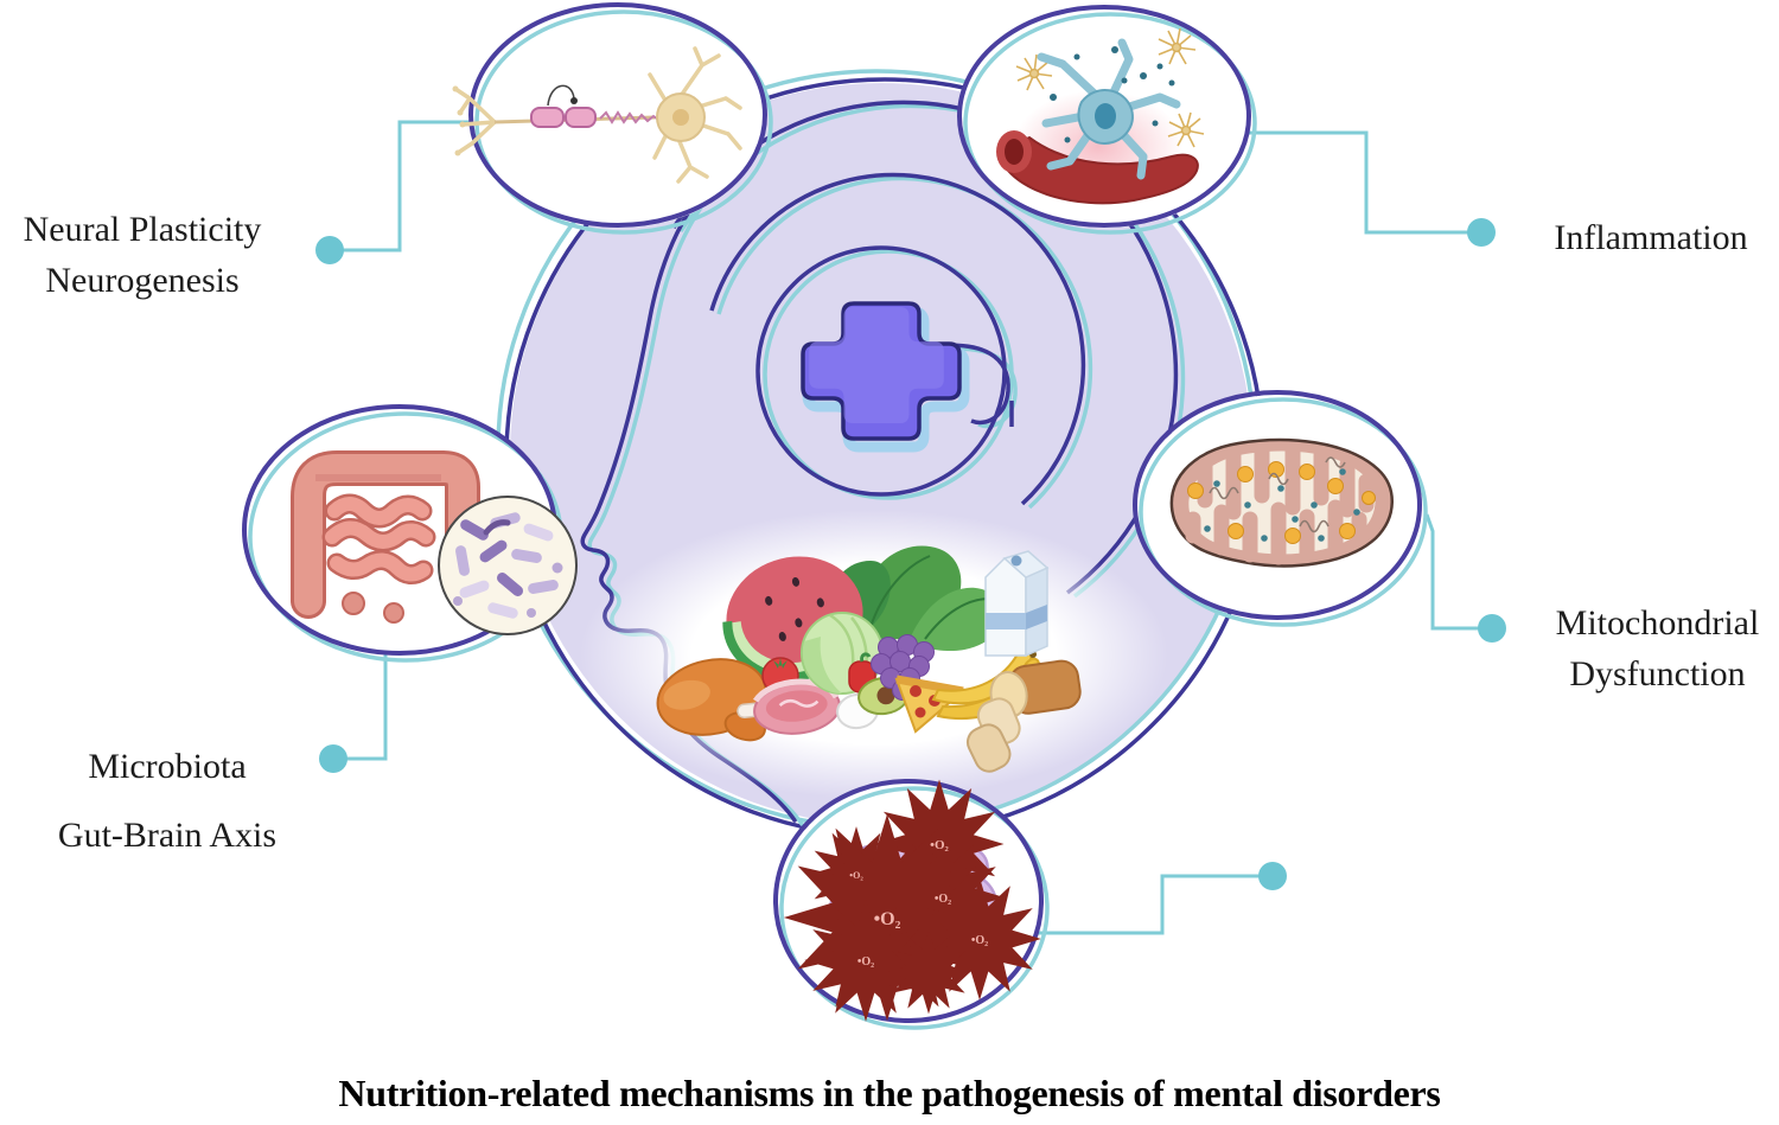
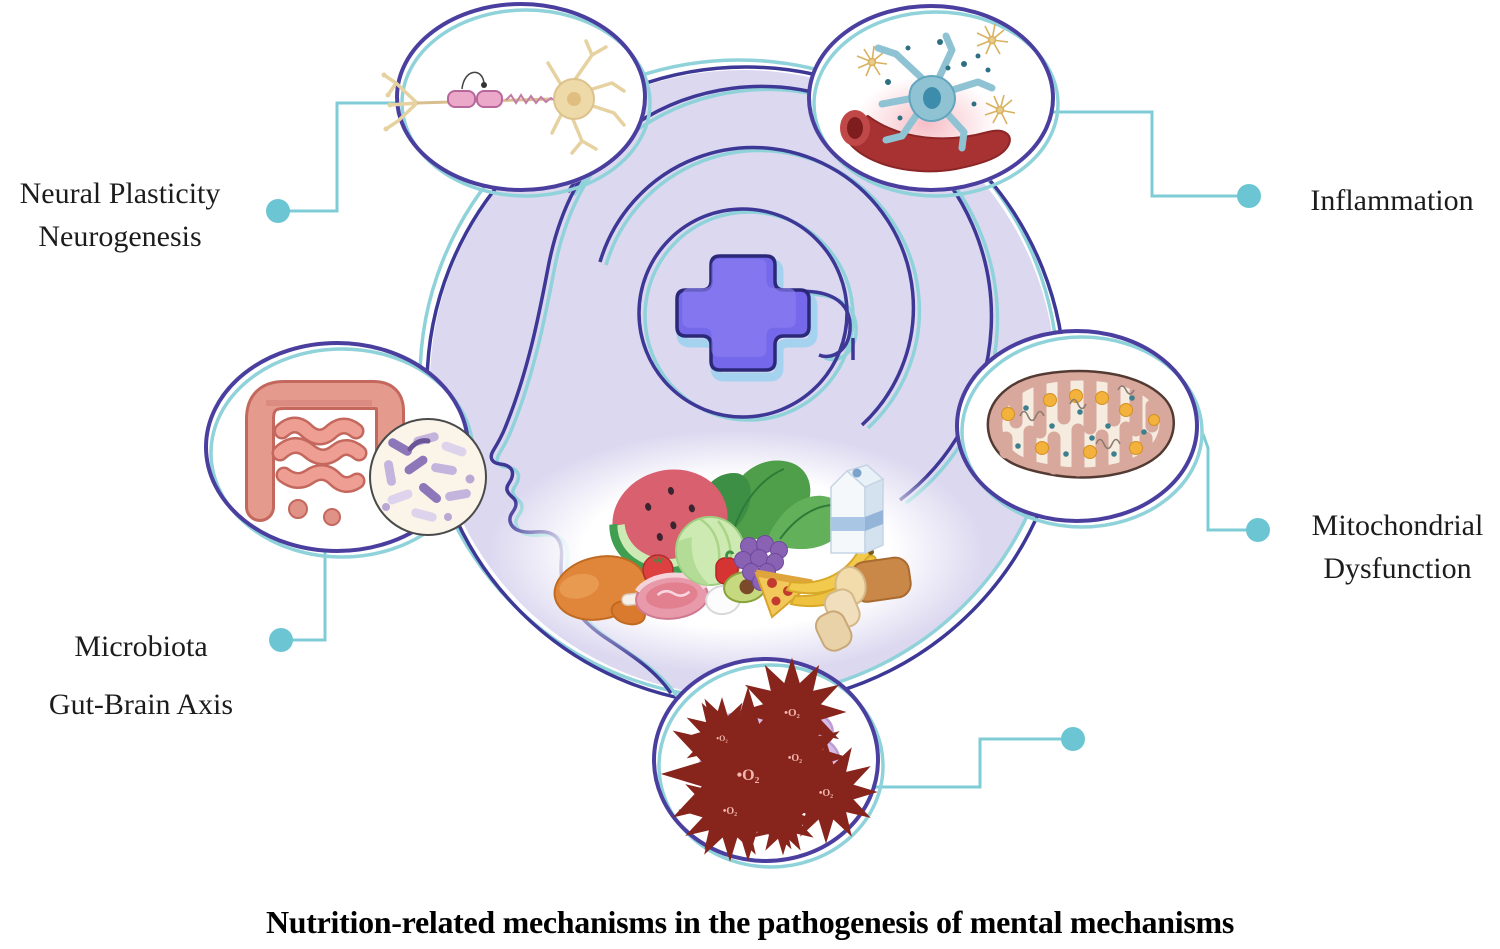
  •O₂
  •O₂
  •O₂
  •O₂
  •O₂
  •O₂
  Neural Plasticity
  Neurogenesis
  Inflammation
  Mitochondrial
  Dysfunction
  Microbiota
  Gut-Brain Axis
- Nutrition-related mechanisms in the pathogenesis of mental disorders
+ Nutrition-related mechanisms in the pathogenesis of mental mechanisms
